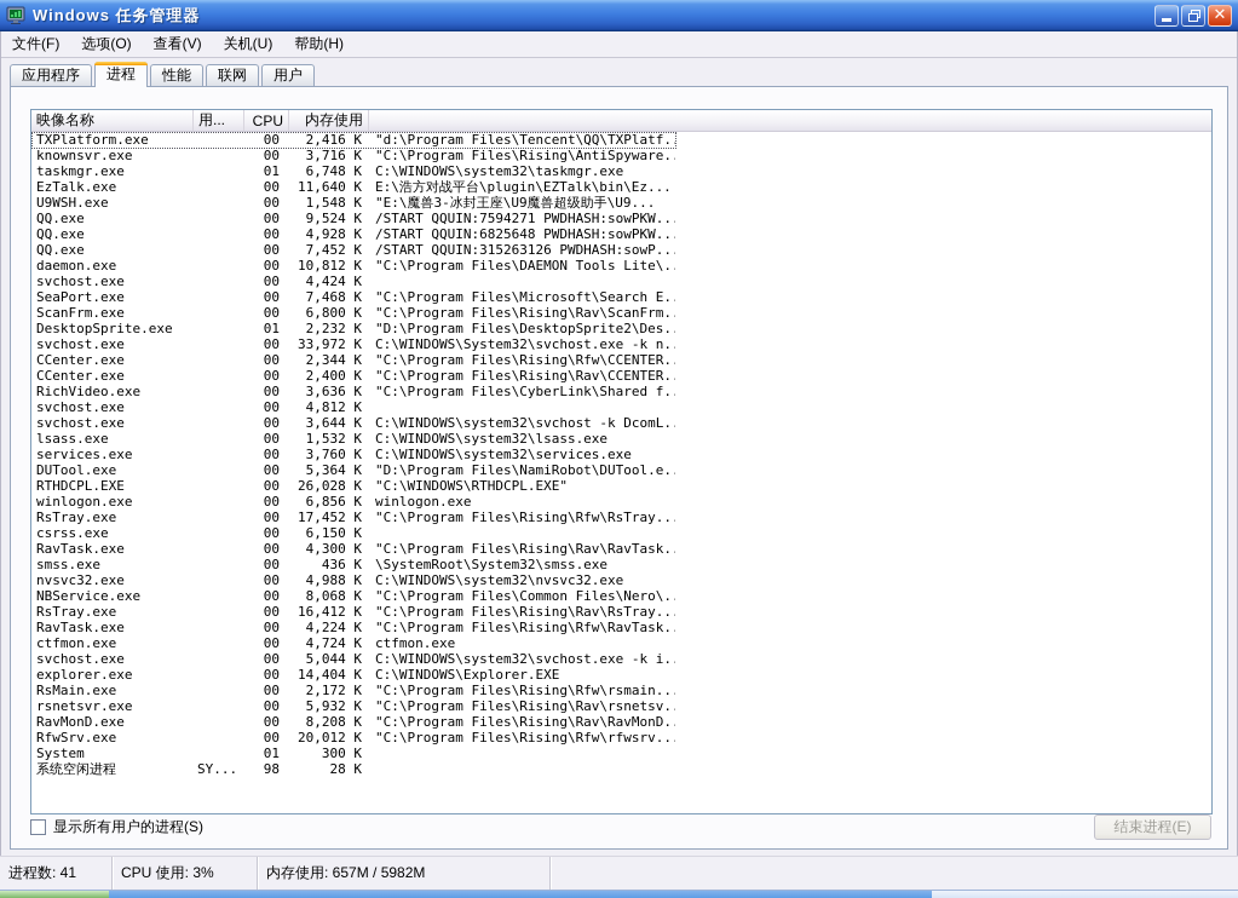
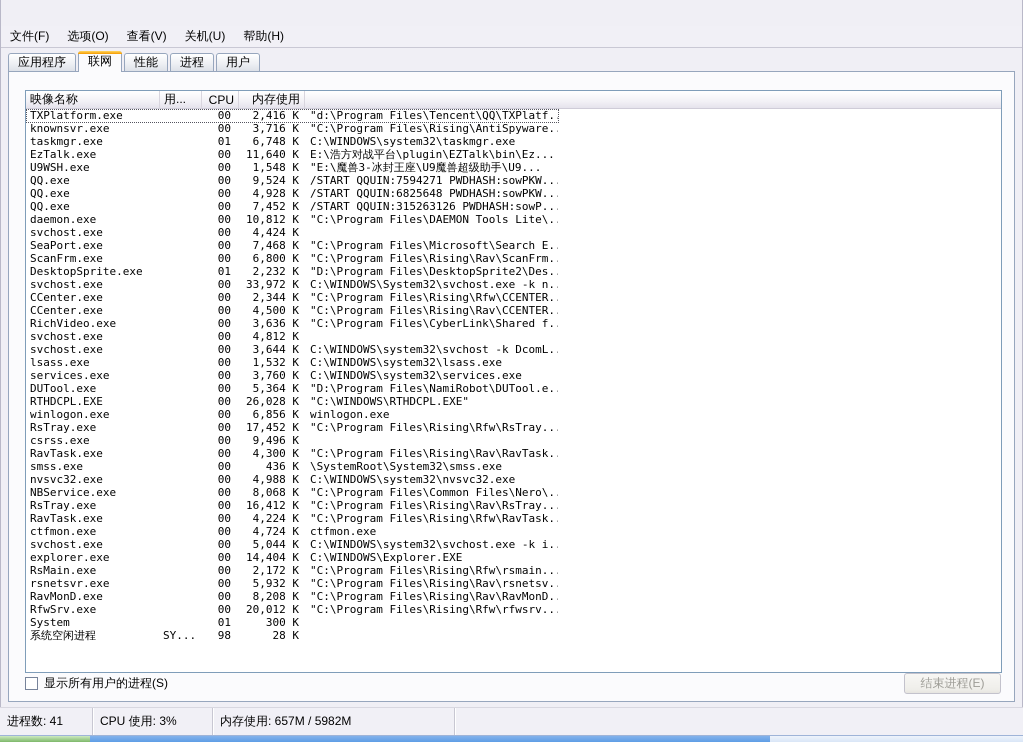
- Windows 任务管理器
- ✕
  文件(F)
  选项(O)
  查看(V)
  关机(U)
  帮助(H)
  应用程序
- 进程
+ 联网
  性能
- 联网
+ 进程
  用户
  映像名称
  用...
  CPU
  内存使用
  TXPlatform.exe
  00
  2,416 K
  "d:\Program Files\Tencent\QQ\TXPlatf.
  knownsvr.exe
  00
  3,716 K
  "C:\Program Files\Rising\AntiSpyware.
  taskmgr.exe
  01
  6,748 K
  C:\WINDOWS\system32\taskmgr.exe
  EzTalk.exe
  00
  11,640 K
  E:\浩方对战平台\plugin\EZTalk\bin\Ez...
  U9WSH.exe
  00
  1,548 K
  "E:\魔兽3-冰封王座\U9魔兽超级助手\U9...
  QQ.exe
  00
  9,524 K
  /START QQUIN:7594271 PWDHASH:sowPKW..
  QQ.exe
  00
  4,928 K
  /START QQUIN:6825648 PWDHASH:sowPKW..
  QQ.exe
  00
  7,452 K
  /START QQUIN:315263126 PWDHASH:sowP..
  daemon.exe
  00
  10,812 K
  "C:\Program Files\DAEMON Tools Lite\.
  svchost.exe
  00
  4,424 K
  SeaPort.exe
  00
  7,468 K
  "C:\Program Files\Microsoft\Search E.
  ScanFrm.exe
  00
  6,800 K
  "C:\Program Files\Rising\Rav\ScanFrm.
  DesktopSprite.exe
  01
  2,232 K
  "D:\Program Files\DesktopSprite2\Des.
  svchost.exe
  00
  33,972 K
  C:\WINDOWS\System32\svchost.exe -k n.
  CCenter.exe
  00
  2,344 K
  "C:\Program Files\Rising\Rfw\CCENTER.
  CCenter.exe
  00
- 2,400 K
+ 4,500 K
  "C:\Program Files\Rising\Rav\CCENTER.
  RichVideo.exe
  00
  3,636 K
  "C:\Program Files\CyberLink\Shared f.
  svchost.exe
  00
  4,812 K
  svchost.exe
  00
  3,644 K
  C:\WINDOWS\system32\svchost -k DcomL.
  lsass.exe
  00
  1,532 K
  C:\WINDOWS\system32\lsass.exe
  services.exe
  00
  3,760 K
  C:\WINDOWS\system32\services.exe
  DUTool.exe
  00
  5,364 K
  "D:\Program Files\NamiRobot\DUTool.e.
  RTHDCPL.EXE
  00
  26,028 K
  "C:\WINDOWS\RTHDCPL.EXE"
  winlogon.exe
  00
  6,856 K
  winlogon.exe
  RsTray.exe
  00
  17,452 K
  "C:\Program Files\Rising\Rfw\RsTray..
  csrss.exe
  00
- 6,150 K
+ 9,496 K
  RavTask.exe
  00
  4,300 K
  "C:\Program Files\Rising\Rav\RavTask.
  smss.exe
  00
  436 K
  \SystemRoot\System32\smss.exe
  nvsvc32.exe
  00
  4,988 K
  C:\WINDOWS\system32\nvsvc32.exe
  NBService.exe
  00
  8,068 K
  "C:\Program Files\Common Files\Nero\.
  RsTray.exe
  00
  16,412 K
  "C:\Program Files\Rising\Rav\RsTray..
  RavTask.exe
  00
  4,224 K
  "C:\Program Files\Rising\Rfw\RavTask.
  ctfmon.exe
  00
  4,724 K
  ctfmon.exe
  svchost.exe
  00
  5,044 K
  C:\WINDOWS\system32\svchost.exe -k i.
  explorer.exe
  00
  14,404 K
  C:\WINDOWS\Explorer.EXE
  RsMain.exe
  00
  2,172 K
  "C:\Program Files\Rising\Rfw\rsmain..
  rsnetsvr.exe
  00
  5,932 K
  "C:\Program Files\Rising\Rav\rsnetsv.
  RavMonD.exe
  00
  8,208 K
  "C:\Program Files\Rising\Rav\RavMonD.
  RfwSrv.exe
  00
  20,012 K
  "C:\Program Files\Rising\Rfw\rfwsrv..
  System
  01
  300 K
  系统空闲进程
  SY...
  98
  28 K
  显示所有用户的进程(S)
  结束进程(E)
  进程数: 41
  CPU 使用: 3%
  内存使用: 657M / 5982M
